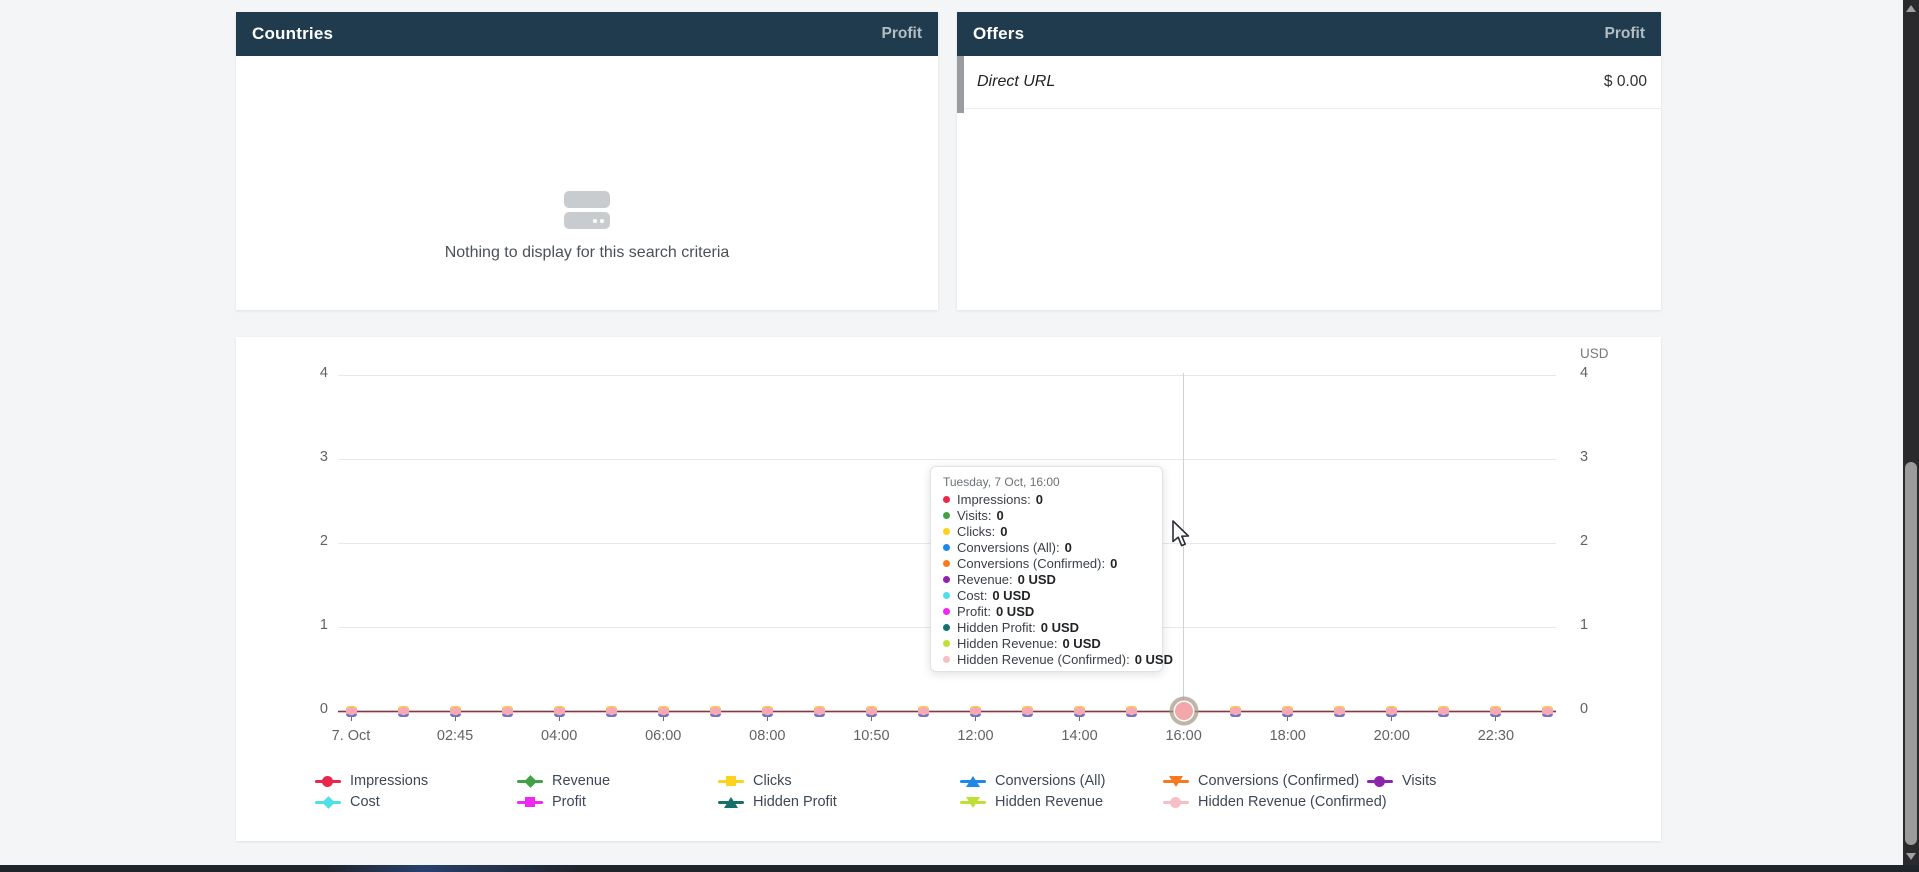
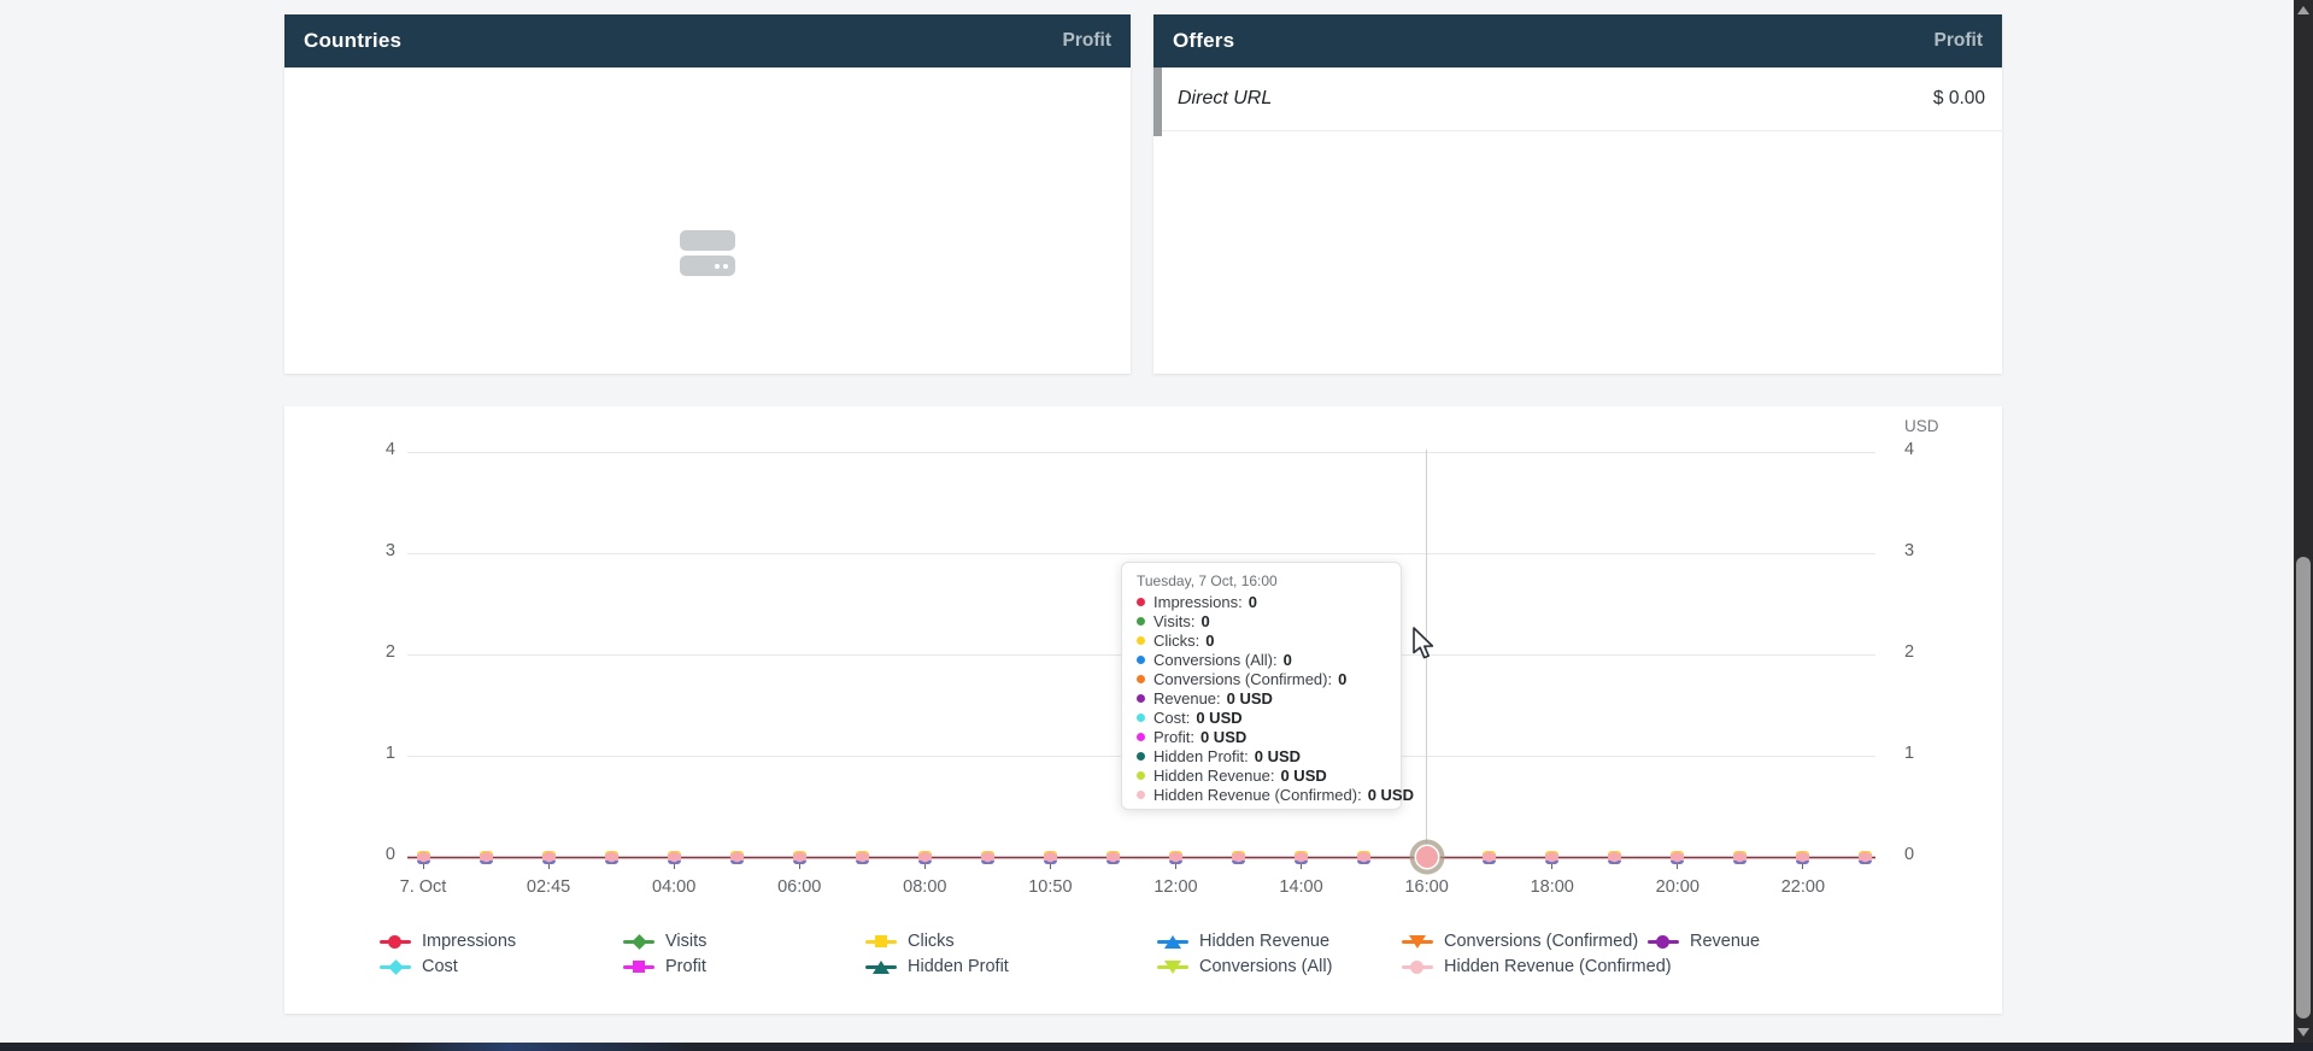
  Countries
  Profit
- Nothing to display for this search criteria
  Offers
  Profit
  Direct URL
  $ 0.00
  USD
  0
  0
  1
  1
  2
  2
  3
  3
  4
  4
  7. Oct
  02:45
  04:00
  06:00
  08:00
  10:50
  12:00
  14:00
  16:00
  18:00
  20:00
- 22:30
+ 22:00
  Impressions
- Revenue
+ Visits
  Clicks
- Conversions (All)
+ Hidden Revenue
  Conversions (Confirmed)
- Visits
+ Revenue
  Cost
  Profit
  Hidden Profit
- Hidden Revenue
+ Conversions (All)
  Hidden Revenue (Confirmed)
  Tuesday, 7 Oct, 16:00
  Impressions:
  0
  Visits:
  0
  Clicks:
  0
  Conversions (All):
  0
  Conversions (Confirmed):
  0
  Revenue:
  0 USD
  Cost:
  0 USD
  Profit:
  0 USD
  Hidden Profit:
  0 USD
  Hidden Revenue:
  0 USD
  Hidden Revenue (Confirmed):
  0 USD
